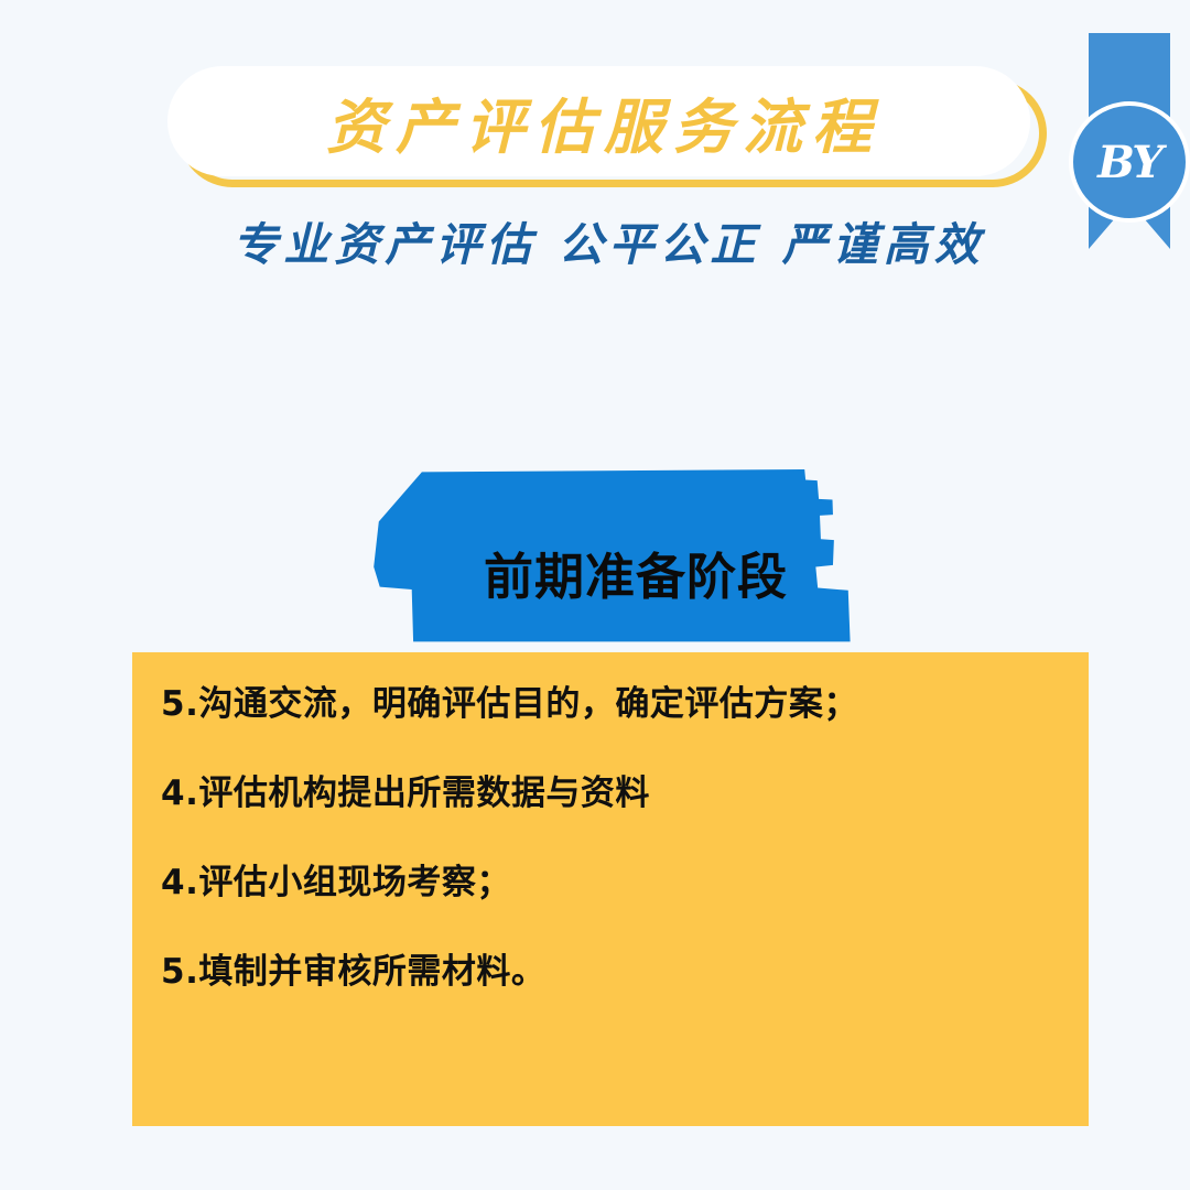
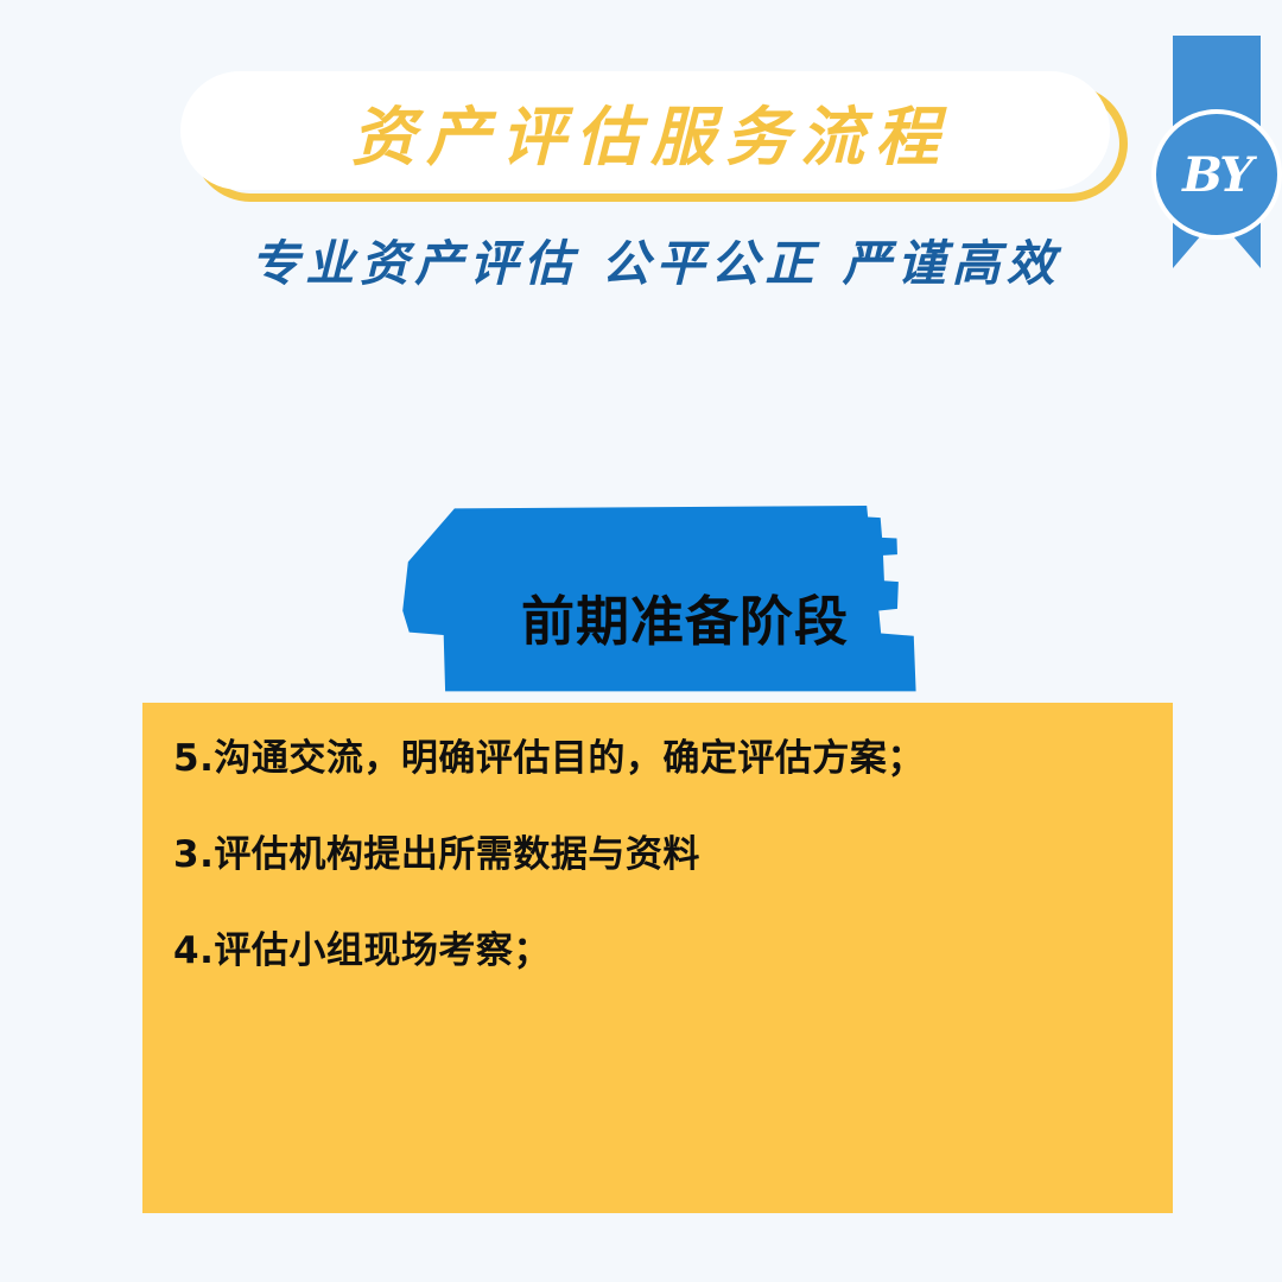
  资产评估服务流程
  专业资产评估 公平公正 严谨高效
  BY
  前期准备阶段
  5.沟通交流，明确评估目的，确定评估方案；
- 4.评估机构提出所需数据与资料
+ 3.评估机构提出所需数据与资料
  4.评估小组现场考察；
- 5.填制并审核所需材料。
